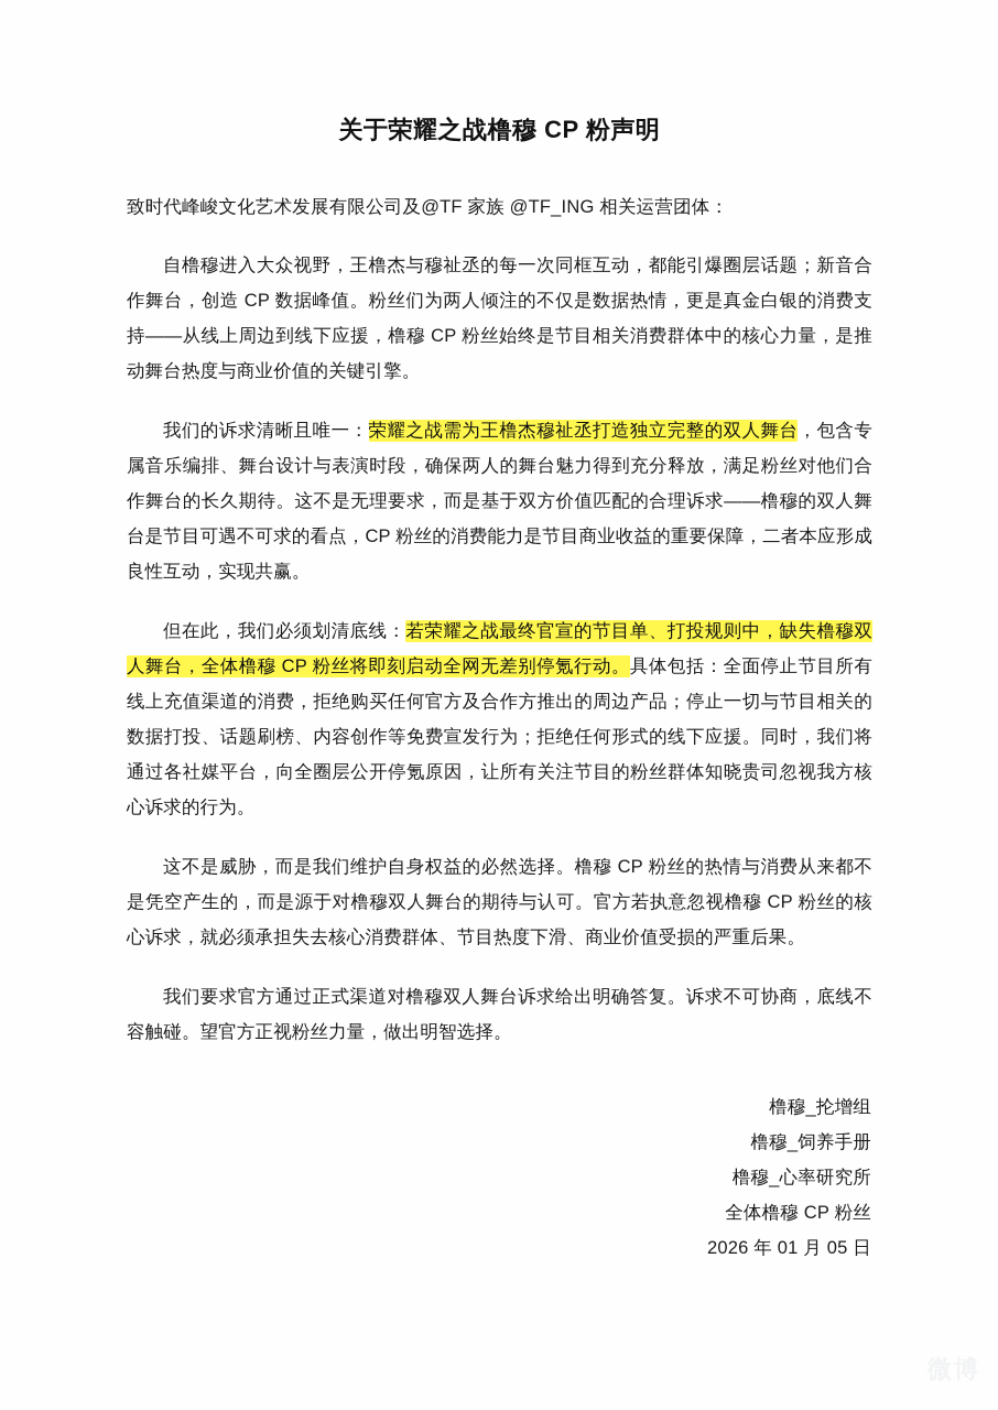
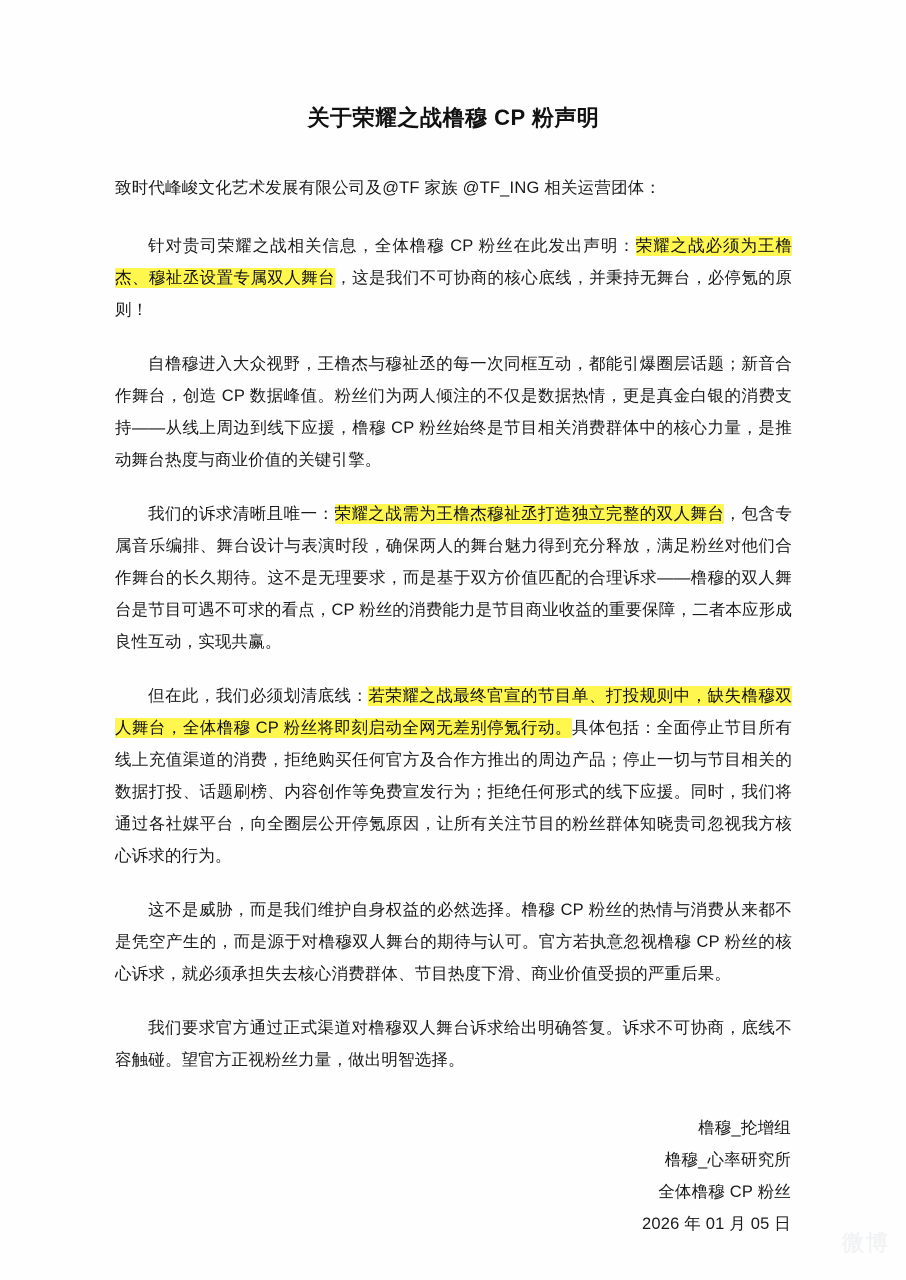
  关于荣耀之战橹穆 CP 粉声明
  致时代峰峻文化艺术发展有限公司及@TF 家族 @TF_ING 相关运营团体：
+ 针对贵司荣耀之战相关信息，全体橹穆 CP 粉丝在此发出声明：荣耀之战必须为王橹杰、穆祉丞设置专属双人舞台，这是我们不可协商的核心底线，并秉持无舞台，必停氪的原则！
  自橹穆进入大众视野，王橹杰与穆祉丞的每一次同框互动，都能引爆圈层话题；新音合作舞台，创造 CP 数据峰值。粉丝们为两人倾注的不仅是数据热情，更是真金白银的消费支持——从线上周边到线下应援，橹穆 CP 粉丝始终是节目相关消费群体中的核心力量，是推动舞台热度与商业价值的关键引擎。
  我们的诉求清晰且唯一：荣耀之战需为王橹杰穆祉丞打造独立完整的双人舞台，包含专属音乐编排、舞台设计与表演时段，确保两人的舞台魅力得到充分释放，满足粉丝对他们合作舞台的长久期待。这不是无理要求，而是基于双方价值匹配的合理诉求——橹穆的双人舞台是节目可遇不可求的看点，CP 粉丝的消费能力是节目商业收益的重要保障，二者本应形成良性互动，实现共赢。
  但在此，我们必须划清底线：若荣耀之战最终官宣的节目单、打投规则中，缺失橹穆双人舞台，全体橹穆 CP 粉丝将即刻启动全网无差别停氪行动。具体包括：全面停止节目所有线上充值渠道的消费，拒绝购买任何官方及合作方推出的周边产品；停止一切与节目相关的数据打投、话题刷榜、内容创作等免费宣发行为；拒绝任何形式的线下应援。同时，我们将通过各社媒平台，向全圈层公开停氪原因，让所有关注节目的粉丝群体知晓贵司忽视我方核心诉求的行为。
  这不是威胁，而是我们维护自身权益的必然选择。橹穆 CP 粉丝的热情与消费从来都不是凭空产生的，而是源于对橹穆双人舞台的期待与认可。官方若执意忽视橹穆 CP 粉丝的核心诉求，就必须承担失去核心消费群体、节目热度下滑、商业价值受损的严重后果。
  我们要求官方通过正式渠道对橹穆双人舞台诉求给出明确答复。诉求不可协商，底线不容触碰。望官方正视粉丝力量，做出明智选择。
  橹穆_抡增组
- 橹穆_饲养手册
  橹穆_心率研究所
  全体橹穆 CP 粉丝
  2026 年 01 月 05 日
